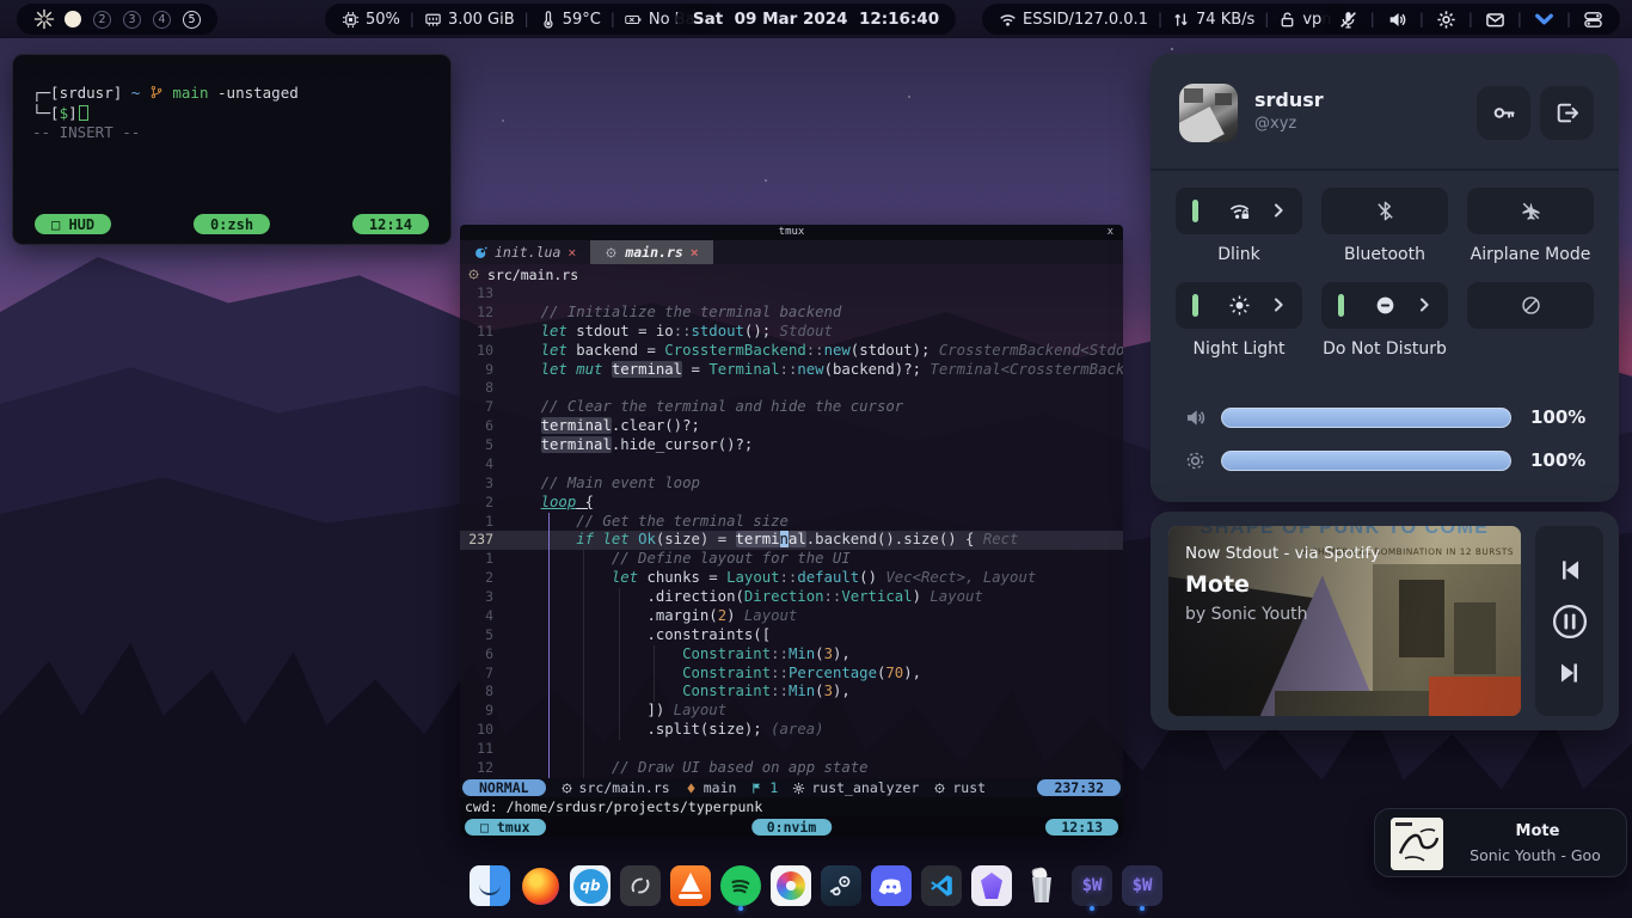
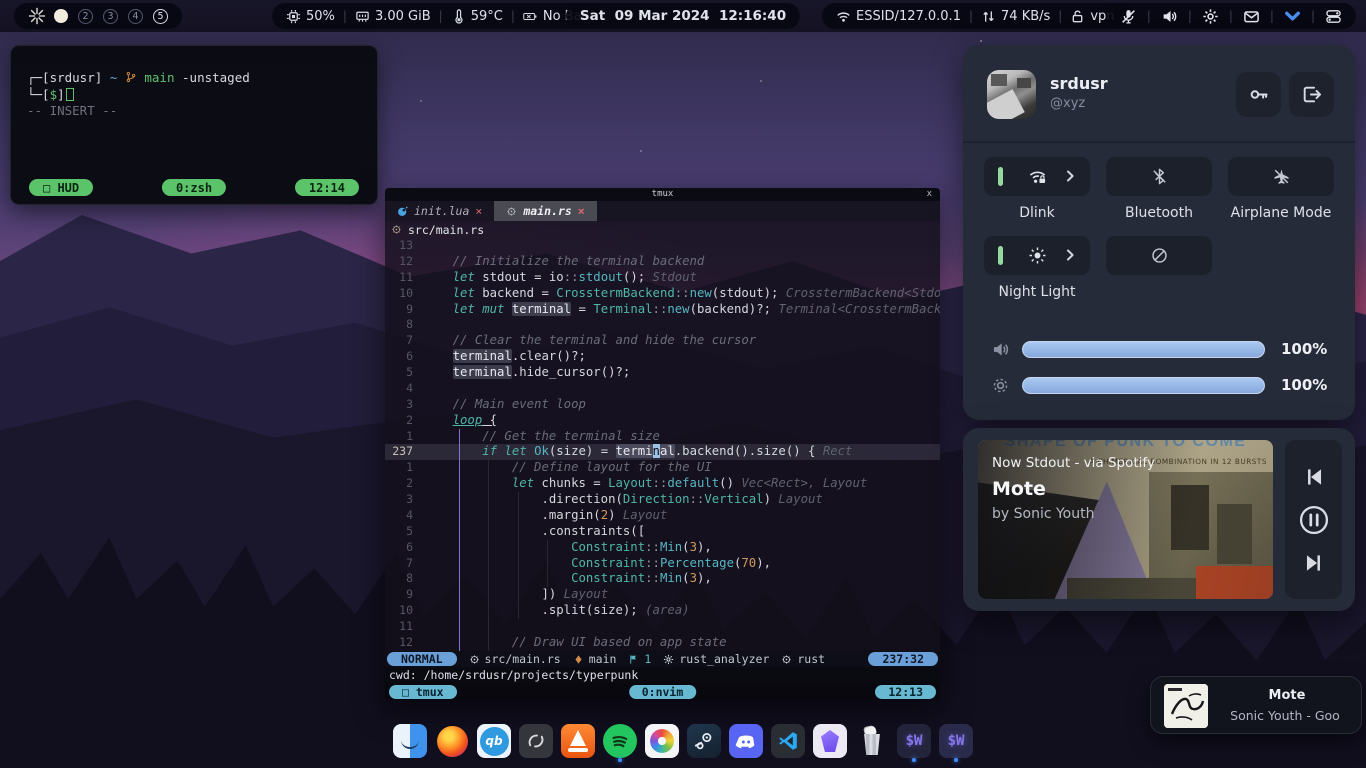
  2
  3
  4
  5
  50%
  |
  3.00 GiB
  |
  59°C
  |
  Sat 09 Mar 2024 12:16:40
  ESSID/127.0.0.1
  |
  74 KB/s
  |
  |
  |
  |
  |
  |
  ┌─[srdusr] ~ main -unstaged
  └─[$]
  -- INSERT --
  □ HUD
  0:zsh
  12:14
  tmux
  x
  init.lua
  ×
  main.rs
  ×
  src/main.rs
  13
  12
  // Initialize the terminal backend
  11
  let stdout = io::stdout(); Stdout
  10
  let backend = CrosstermBackend::new(stdout); CrosstermBackend<Stdo
  9
  let mut terminal = Terminal::new(backend)?; Terminal<CrosstermBack
  8
  7
  // Clear the terminal and hide the cursor
  6
  terminal.clear()?;
  5
  terminal.hide_cursor()?;
  4
  3
  // Main event loop
  2
  loop {
  1
  // Get the terminal size
  237
  if let Ok(size) = terminal.backend().size() { Rect
  1
  // Define layout for the UI
  2
  let chunks = Layout::default() Vec<Rect>, Layout
  3
  .direction(Direction::Vertical) Layout
  4
  .margin(2) Layout
  5
  .constraints([
  6
  Constraint::Min(3),
  7
  Constraint::Percentage(70),
  8
  Constraint::Min(3),
  9
  ]) Layout
  10
  .split(size); (area)
  11
  12
  // Draw UI based on app state
  NORMAL
  src/main.rs
  main
  1
  rust_analyzer
  rust
  237:32
  cwd: /home/srdusr/projects/typerpunk
  □ tmux
  0:nvim
  12:13
  srdusr
  @xyz
  Dlink
  Bluetooth
  Airplane Mode
  Night Light
- Do Not Disturb
  100%
  100%
  Now Stdout - via Spotify
  Mote
  by Sonic Youth
  qb
  $W
  $W
  Mote
  Sonic Youth - Goo
